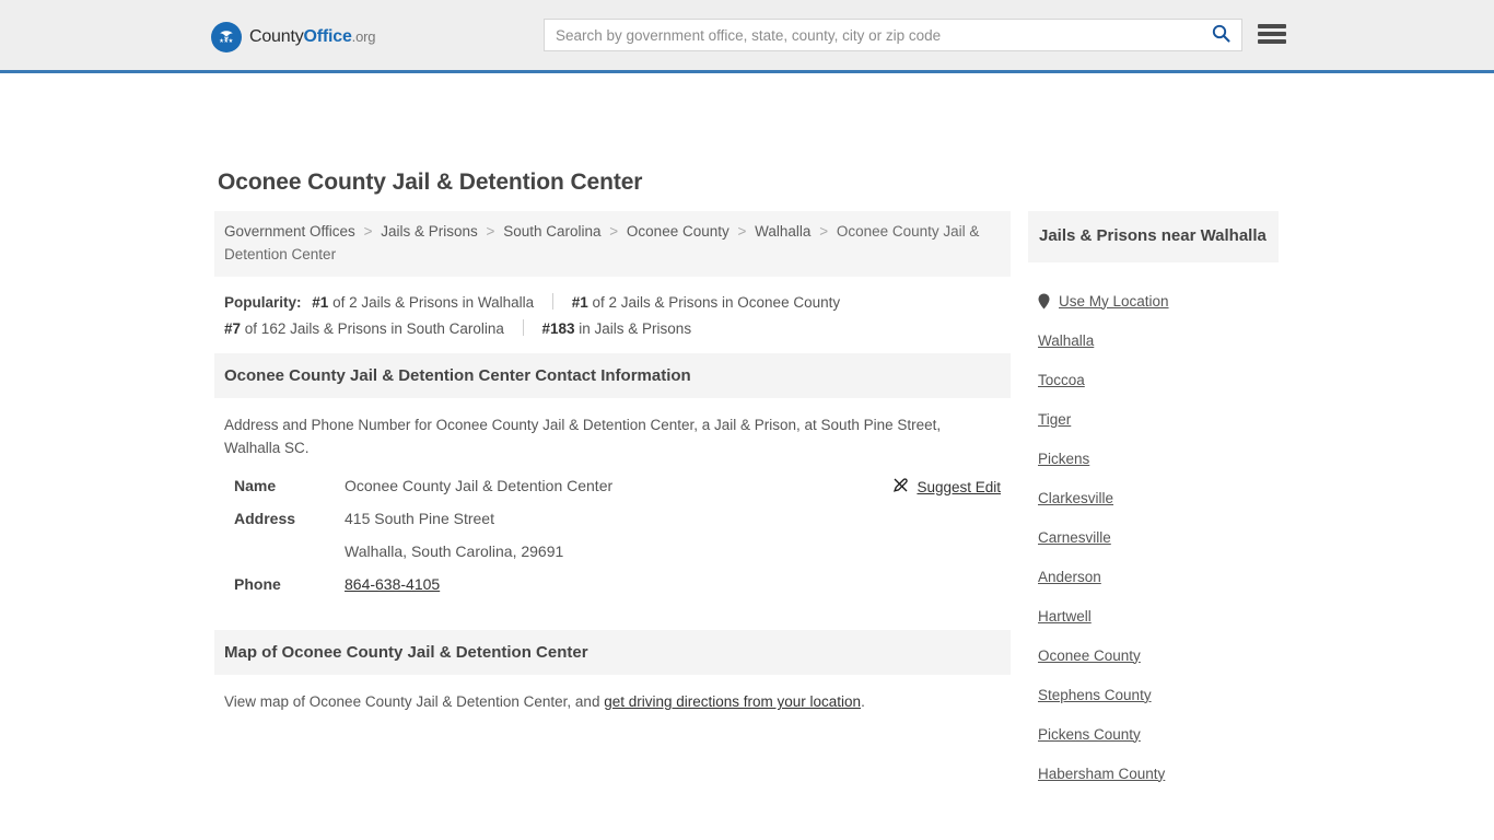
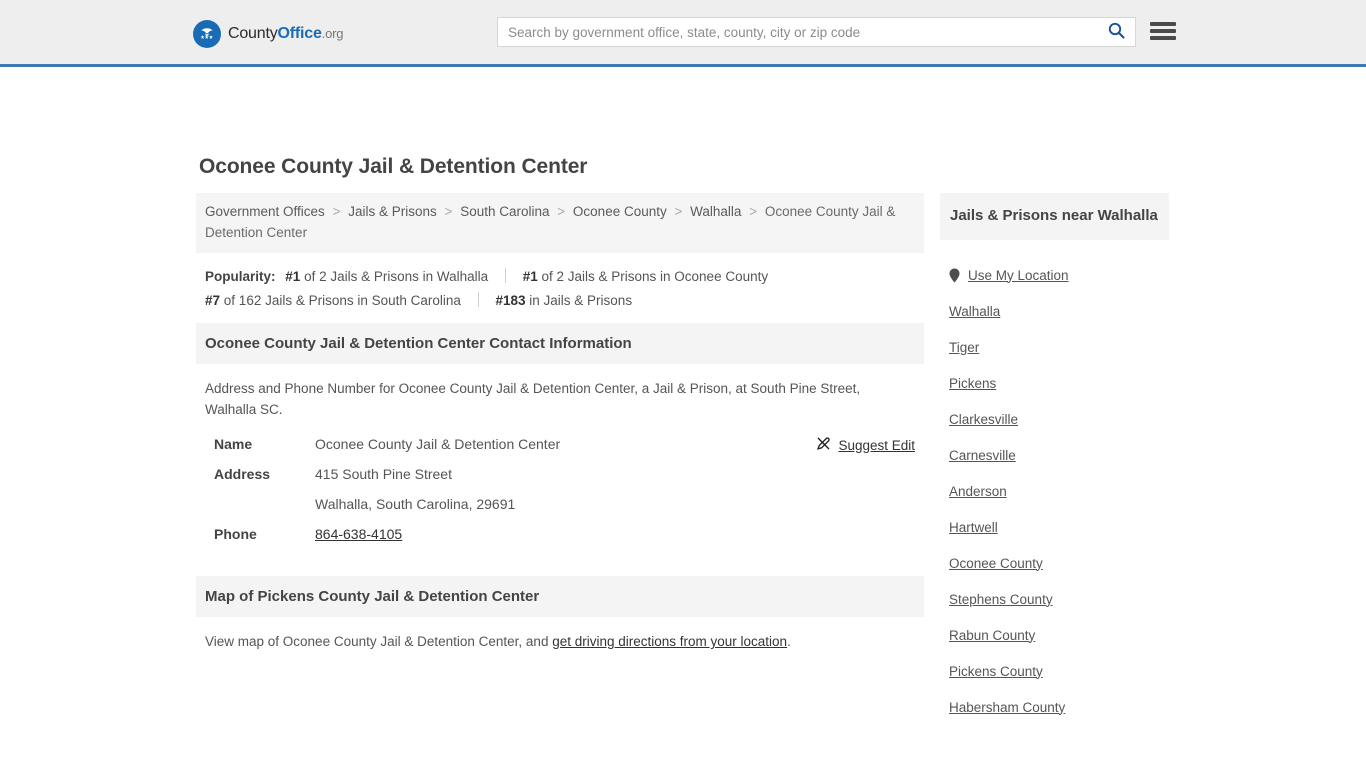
  CountyOffice.org
  Search by government office, state, county, city or zip code
  Oconee County Jail & Detention Center
  Government Offices > Jails & Prisons > South Carolina > Oconee County > Walhalla > Oconee County Jail & Detention Center
  Popularity: #1 of 2 Jails & Prisons in Walhalla #1 of 2 Jails & Prisons in Oconee County
  #7 of 162 Jails & Prisons in South Carolina #183 in Jails & Prisons
  Oconee County Jail & Detention Center Contact Information
  Address and Phone Number for Oconee County Jail & Detention Center, a Jail & Prison, at South Pine Street, Walhalla SC.
  Suggest Edit
  Name
  Oconee County Jail & Detention Center
  Address
  415 South Pine Street
  Walhalla, South Carolina, 29691
  Phone
  864-638-4105
- Map of Oconee County Jail & Detention Center
+ Map of Pickens County Jail & Detention Center
  View map of Oconee County Jail & Detention Center, and get driving directions from your location.
  Jails & Prisons near Walhalla
  Use My Location
  Walhalla
- Toccoa
  Tiger
  Pickens
  Clarkesville
  Carnesville
  Anderson
  Hartwell
  Oconee County
  Stephens County
+ Rabun County
  Pickens County
  Habersham County
